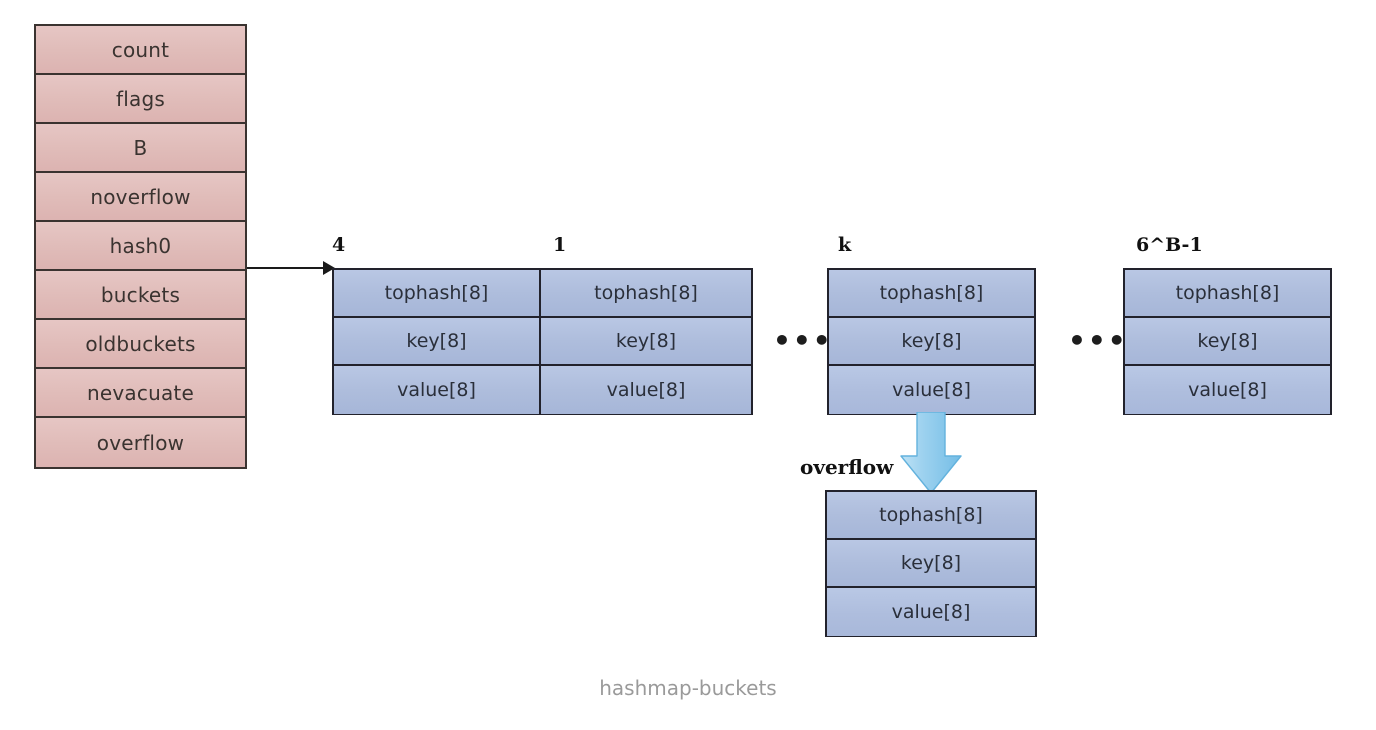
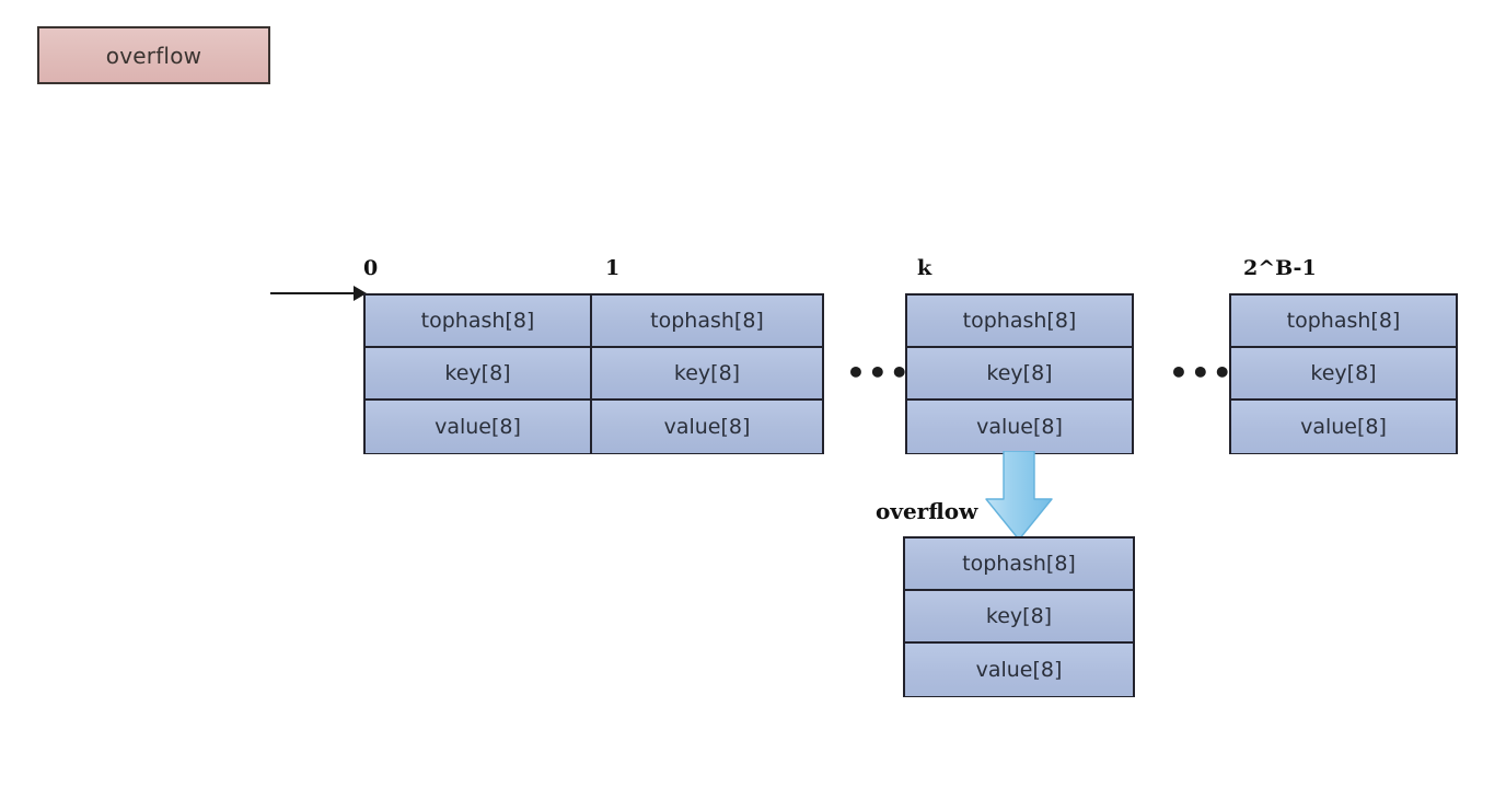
- count
- flags
- B
- noverflow
- hash0
- buckets
- oldbuckets
- nevacuate
  overflow
- 4
+ 0
  1
  k
- 6^B-1
+ 2^B-1
  tophash[8]
  key[8]
  value[8]
  tophash[8]
  key[8]
  value[8]
  •••
  tophash[8]
  key[8]
  value[8]
  •••
  tophash[8]
  key[8]
  value[8]
  overflow
  tophash[8]
  key[8]
  value[8]
- hashmap-buckets
